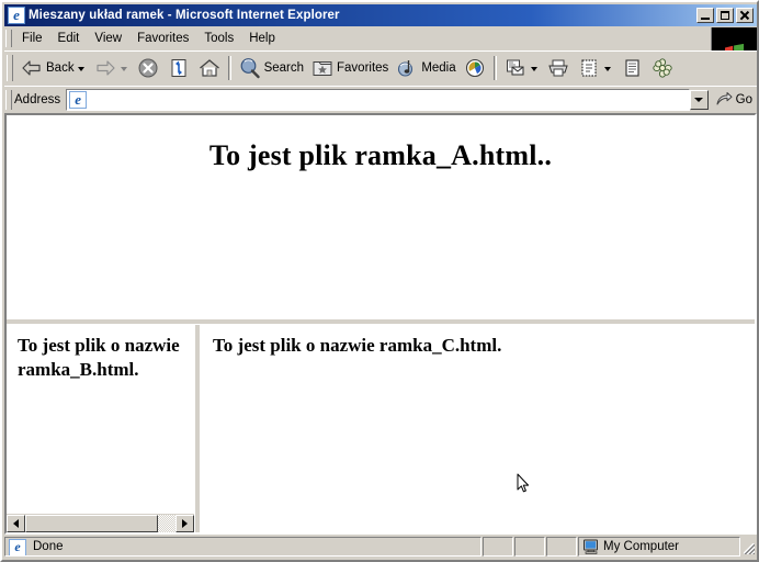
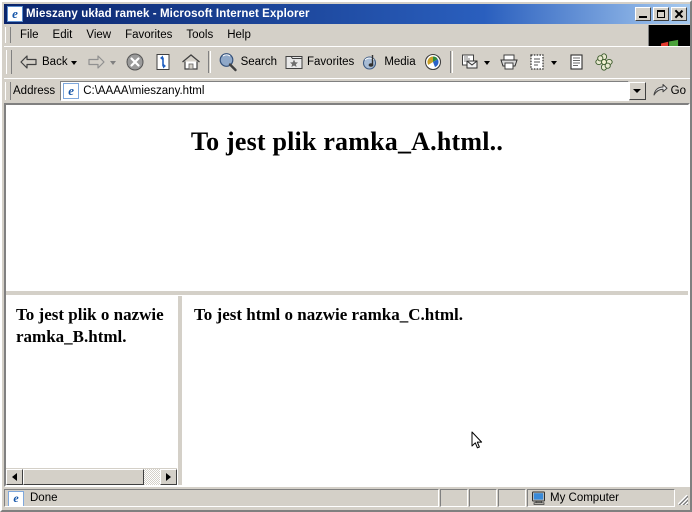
  e
  Mieszany układ ramek - Microsoft Internet Explorer
  File
  Edit
  View
  Favorites
  Tools
  Help
  Back
  Search
  Favorites
  Media
  Address
  e
+ C:\AAAA\mieszany.html
  Go
  To jest plik ramka_A.html..
  To jest plik o nazwie ramka_B.html.
- To jest plik o nazwie ramka_C.html.
+ To jest html o nazwie ramka_C.html.
  e
  Done
  My Computer
